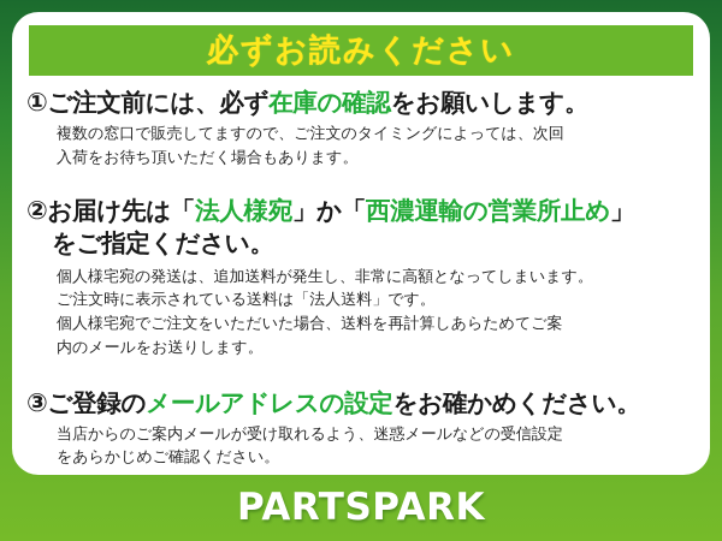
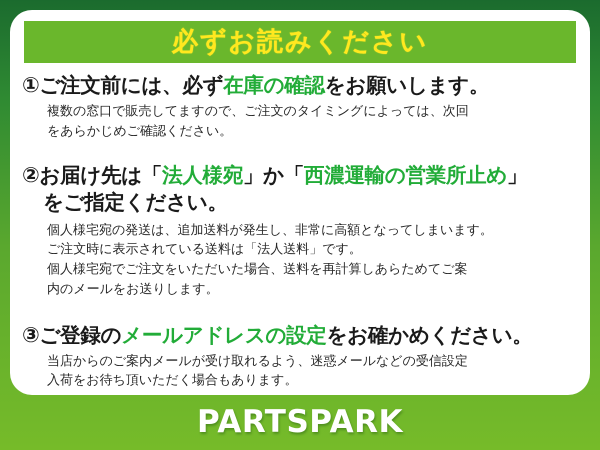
  必ずお読みください
  ①ご注文前には、必ず在庫の確認をお願いします。
  複数の窓口で販売してますので、ご注文のタイミングによっては、次回
- 入荷をお待ち頂いただく場合もあります。
+ をあらかじめご確認ください。
  ②お届け先は「法人様宛」か「西濃運輸の営業所止め」
  をご指定ください。
  個人様宅宛の発送は、追加送料が発生し、非常に高額となってしまいます。
  ご注文時に表示されている送料は「法人送料」です。
  個人様宅宛でご注文をいただいた場合、送料を再計算しあらためてご案
  内のメールをお送りします。
  ③ご登録のメールアドレスの設定をお確かめください。
  当店からのご案内メールが受け取れるよう、迷惑メールなどの受信設定
- をあらかじめご確認ください。
+ 入荷をお待ち頂いただく場合もあります。
  PARTSPARK
